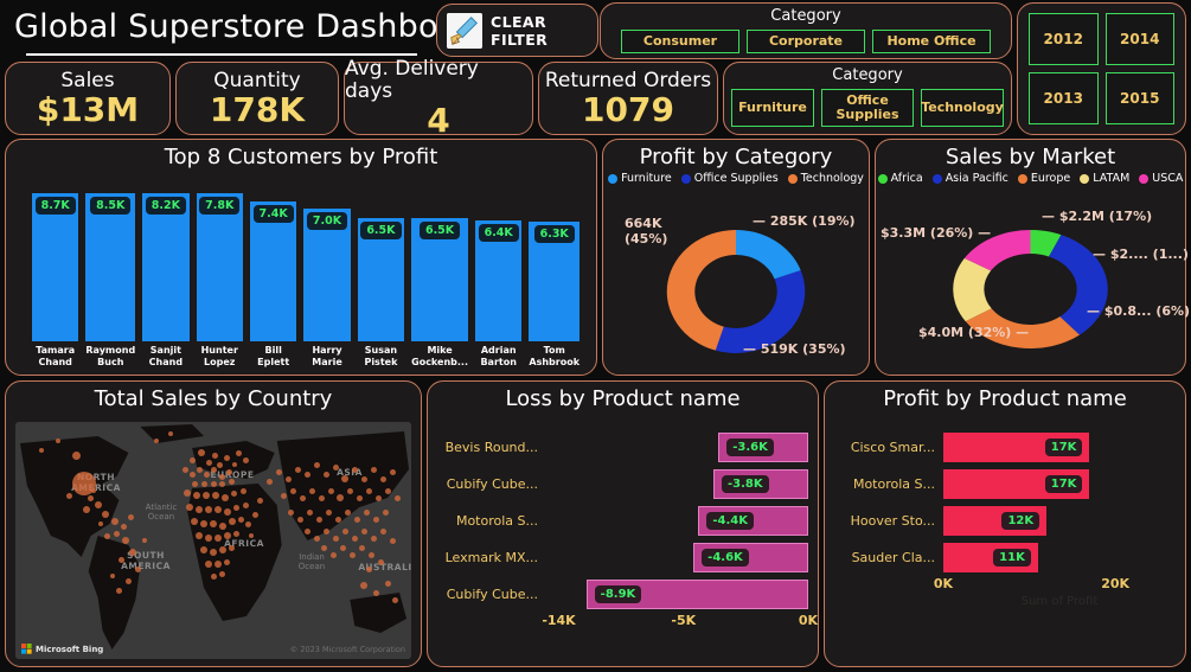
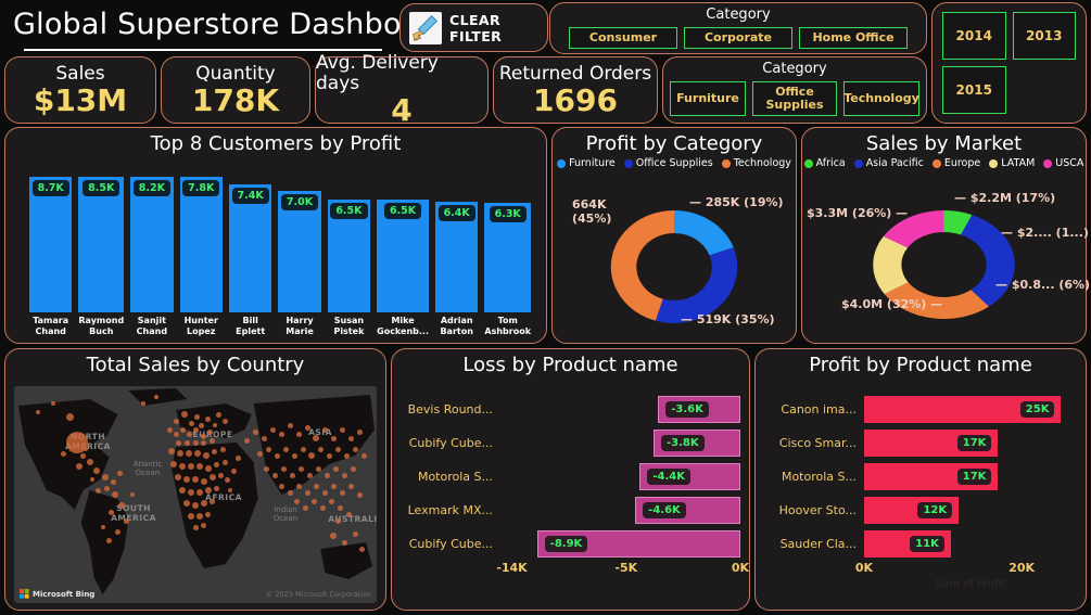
  Global Superstore Dashbo
  CLEAR FILTER
  Sales
  $13M
  Quantity
  178K
  Avg. Delivery days
  4
  Returned Orders
- 1079
+ 1696
  Category
  Consumer
  Corporate
  Home Office
  Category
  Furniture
  Office Supplies
  Technology
- 2012
  2014
  2013
  2015
  Top 8 Customers by Profit
  8.7K
  Tamara
  Chand
  8.5K
  Raymond
  Buch
  8.2K
  Sanjit
  Chand
  7.8K
  Hunter
  Lopez
  7.4K
  Bill Eplett
  7.0K
  Harry
  Marie
  6.5K
  Susan
  Pistek
  6.5K
  Mike
  Gockenb...
  6.4K
  Adrian
  Barton
  6.3K
  Tom
  Ashbrook
  Profit by Category
  Furniture
  Office Supplies
  Technology
  — 285K (19%)
  — 519K (35%)
  664K
  (45%)
  Sales by Market
  Africa
  Asia Pacific
  Europe
  LATAM
  USCA
  — $2.2M (17%)
  — $2.... (1...)
  — $0.8... (6%)
  $4.0M (32%) —
  $3.3M (26%) —
  Total Sales by Country
  NORTH
  AMERICA
  SOUTH
  AMERICA
  EUROPE
  AFRICA
  ASIA
  AUSTRALI
  Atlantic
  Ocean
  Indian
  Ocean
  Microsoft Bing
  © 2023 Microsoft Corporation
  Loss by Product name
  Bevis Round...
  -3.6K
  Cubify Cube...
  -3.8K
  Motorola S...
  -4.4K
  Lexmark MX...
  -4.6K
  Cubify Cube...
  -8.9K
  -14K
  -5K
  0K
  Profit by Product name
+ Canon ima...
+ 25K
  Cisco Smar...
  17K
  Motorola S...
  17K
  Hoover Sto...
  12K
  Sauder Cla...
  11K
  0K
  20K
